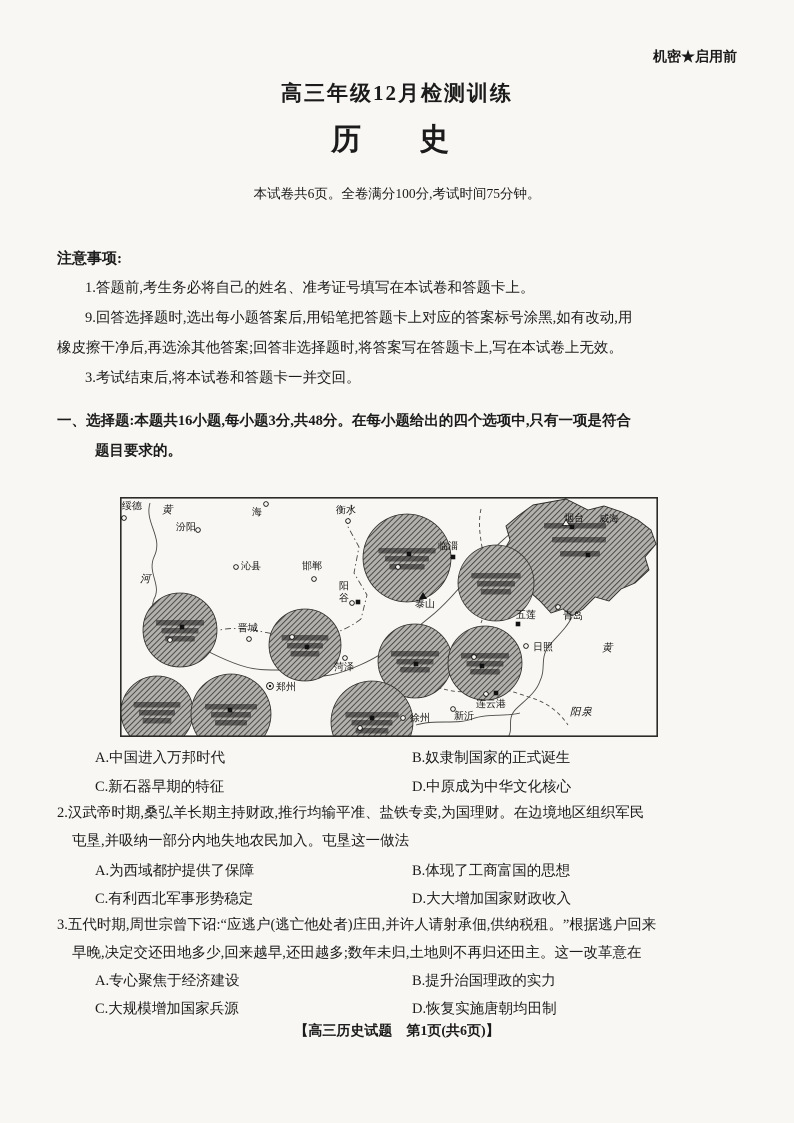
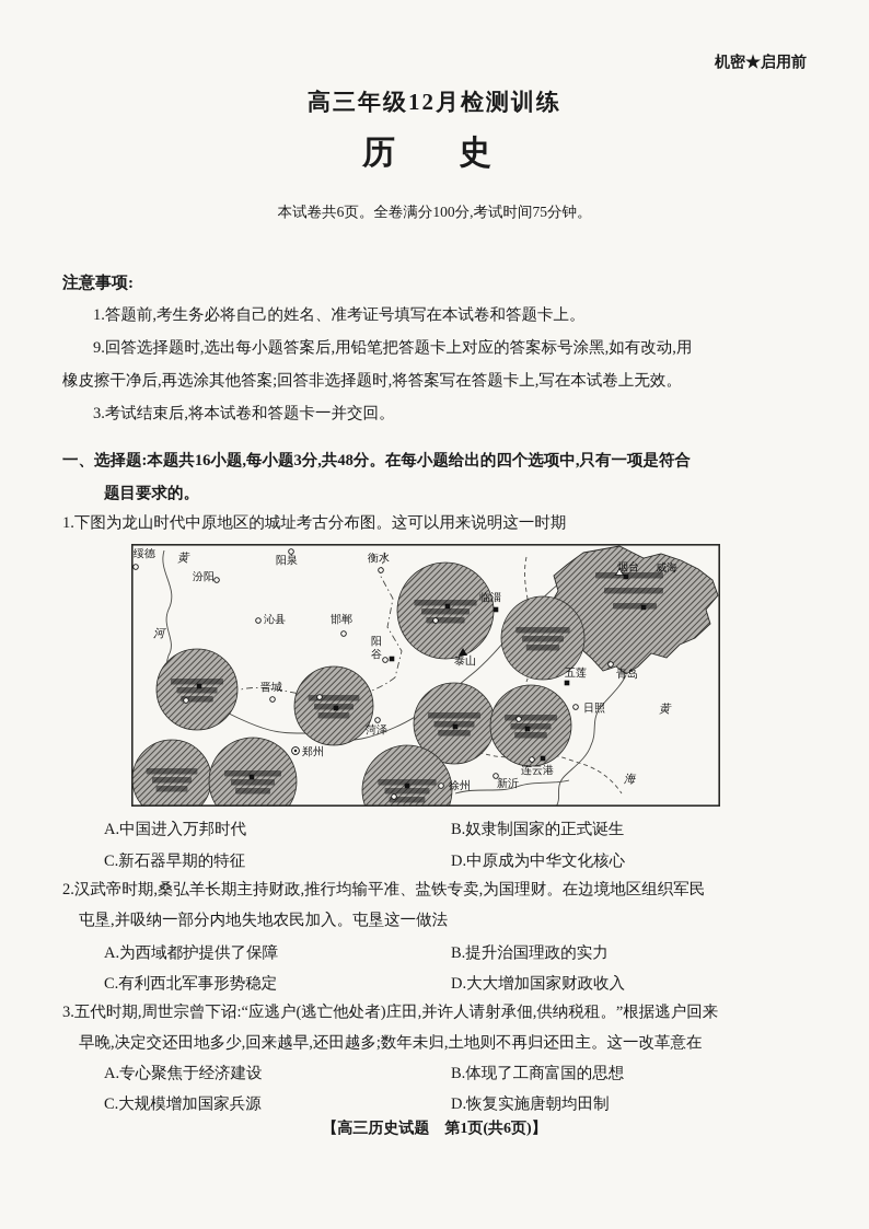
  机密★启用前
  高三年级12月检测训练
  历 史
  本试卷共6页。全卷满分100分,考试时间75分钟。
  注意事项:
  1.答题前,考生务必将自己的姓名、准考证号填写在本试卷和答题卡上。
  9.回答选择题时,选出每小题答案后,用铅笔把答题卡上对应的答案标号涂黑,如有改动,用
  橡皮擦干净后,再选涂其他答案;回答非选择题时,将答案写在答题卡上,写在本试卷上无效。
  3.考试结束后,将本试卷和答题卡一并交回。
  一、选择题:本题共16小题,每小题3分,共48分。在每小题给出的四个选项中,只有一项是符合
  题目要求的。
+ 1.下图为龙山时代中原地区的城址考古分布图。这可以用来说明这一时期
  绥德
  黄
  汾阳
- 海
+ 阳泉
  衡水
  沁县
  邯郸
  河
  阳谷
  晋城
  菏泽
  郑州
  泰山
  临淄
  烟台
  威海
  青岛
  五莲
  日照
  黄
- 阳泉
+ 海
  徐州
  新沂
  连云港
  A.中国进入万邦时代
  B.奴隶制国家的正式诞生
  C.新石器早期的特征
  D.中原成为中华文化核心
  2.汉武帝时期,桑弘羊长期主持财政,推行均输平准、盐铁专卖,为国理财。在边境地区组织军民
  屯垦,并吸纳一部分内地失地农民加入。屯垦这一做法
  A.为西域都护提供了保障
- B.体现了工商富国的思想
+ B.提升治国理政的实力
  C.有利西北军事形势稳定
  D.大大增加国家财政收入
  3.五代时期,周世宗曾下诏:“应逃户(逃亡他处者)庄田,并许人请射承佃,供纳税租。”根据逃户回来
  早晚,决定交还田地多少,回来越早,还田越多;数年未归,土地则不再归还田主。这一改革意在
  A.专心聚焦于经济建设
- B.提升治国理政的实力
+ B.体现了工商富国的思想
  C.大规模增加国家兵源
  D.恢复实施唐朝均田制
  【高三历史试题 第1页(共6页)】
